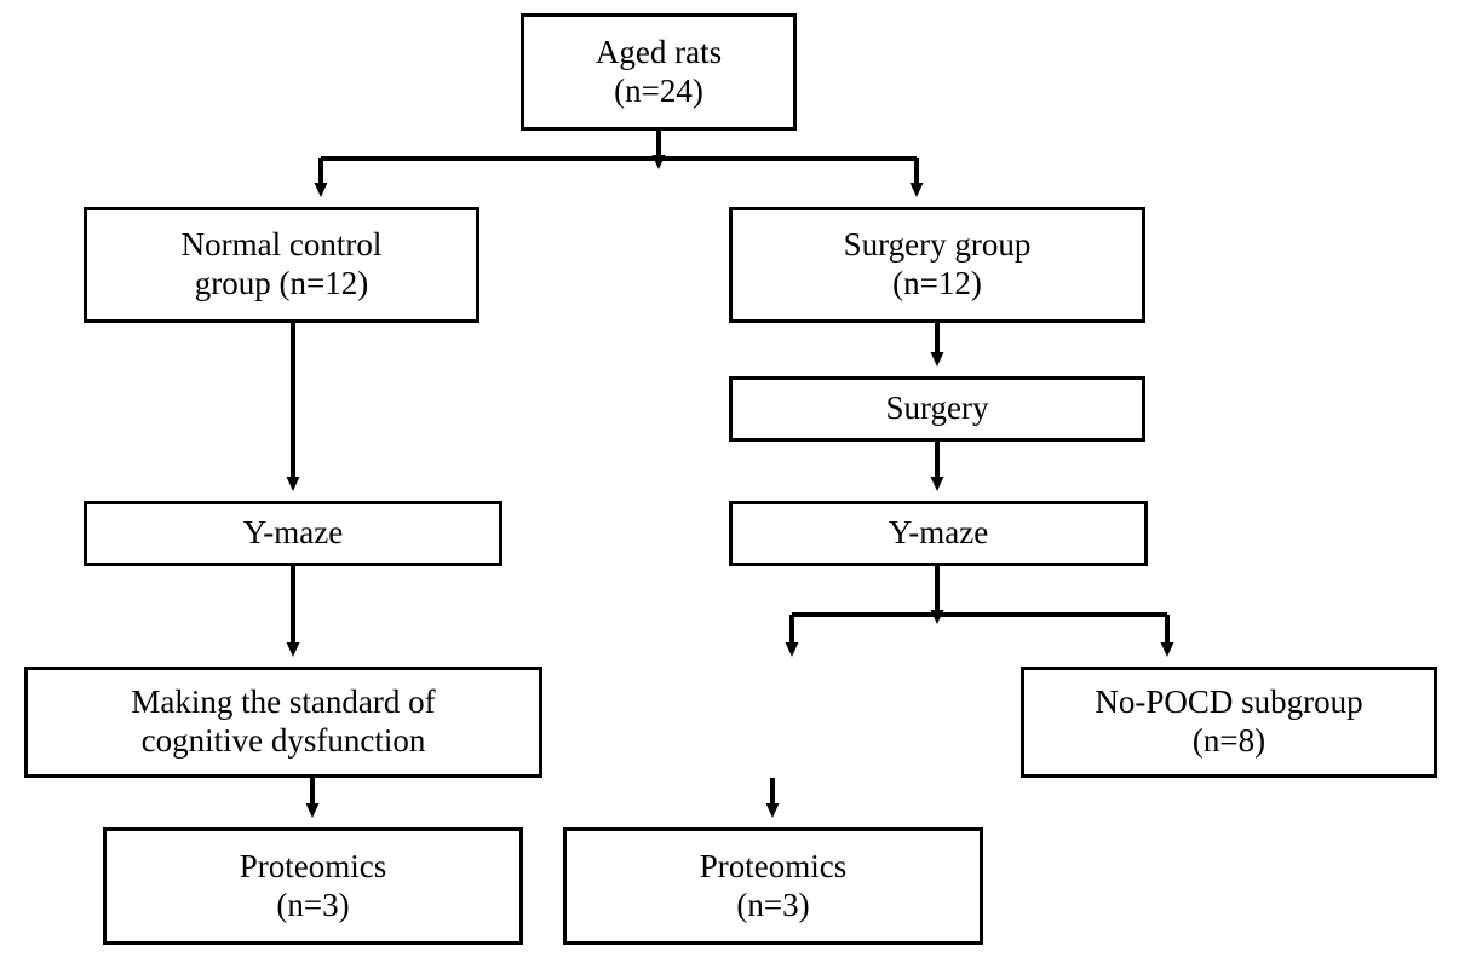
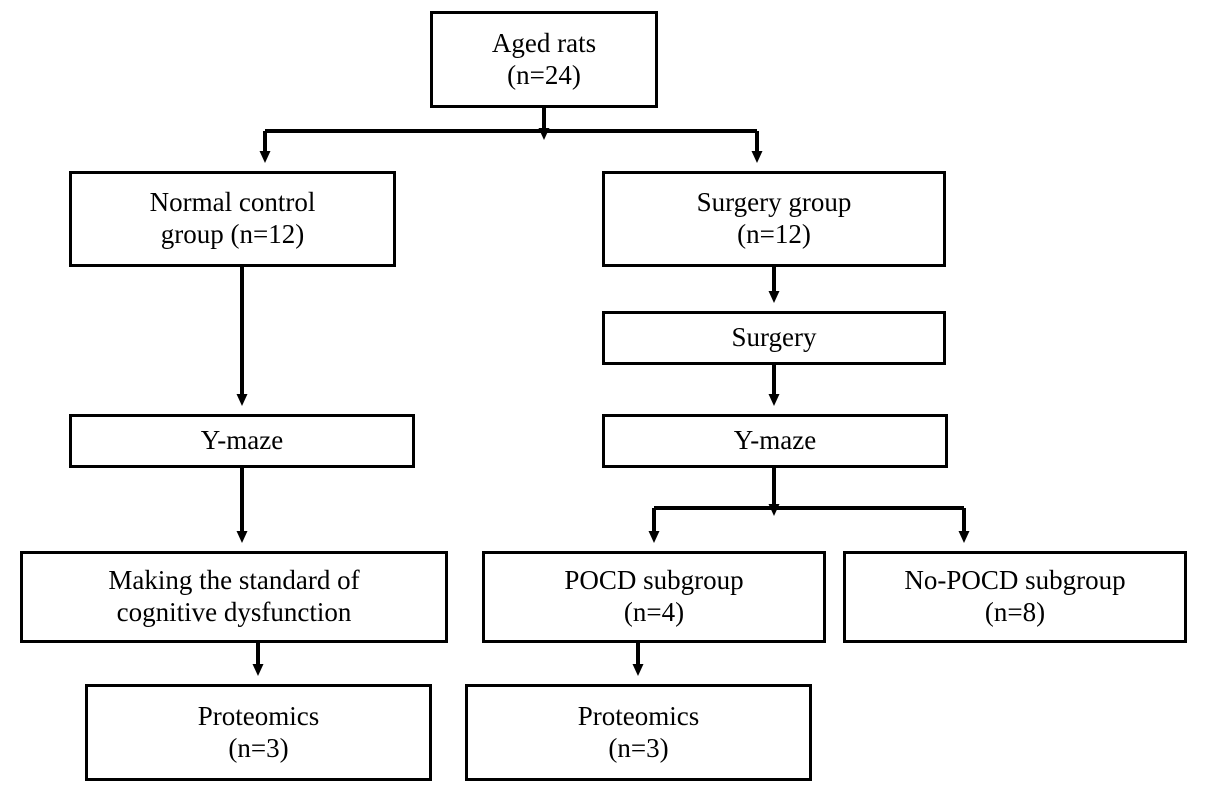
  Aged rats
  (n=24)
  Normal control
  group (n=12)
  Surgery group
  (n=12)
  Surgery
  Y-maze
  Y-maze
  Making the standard of
  cognitive dysfunction
+ POCD subgroup
+ (n=4)
  No-POCD subgroup
  (n=8)
  Proteomics
  (n=3)
  Proteomics
  (n=3)
